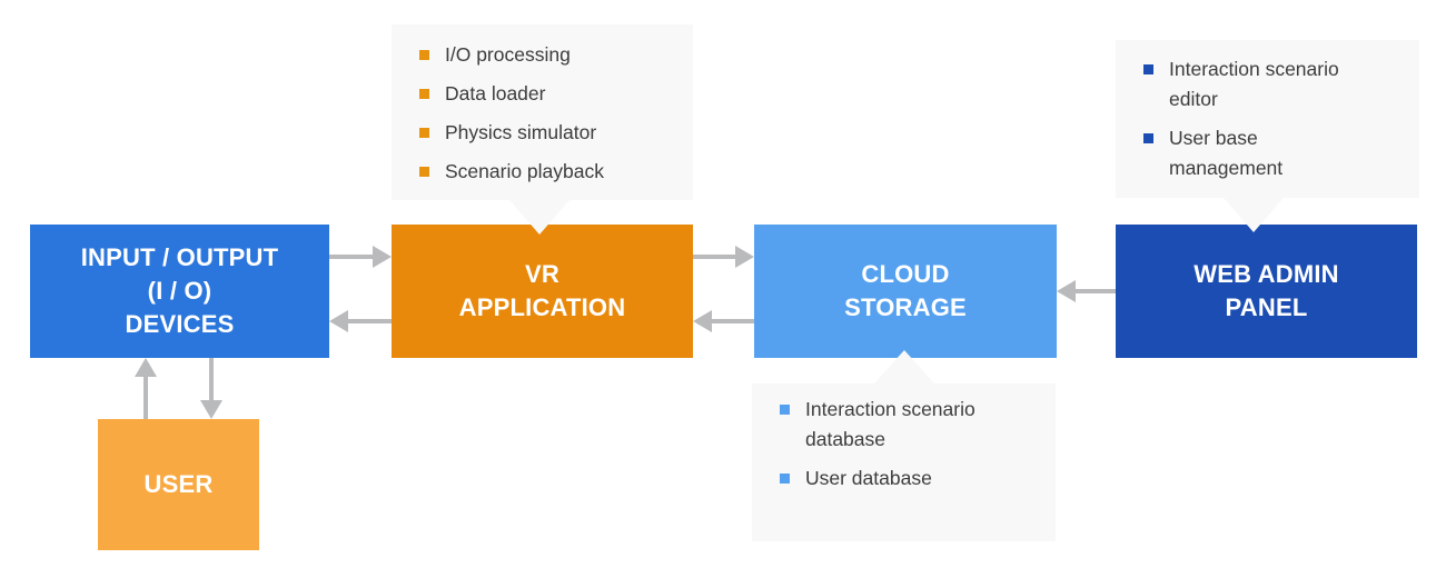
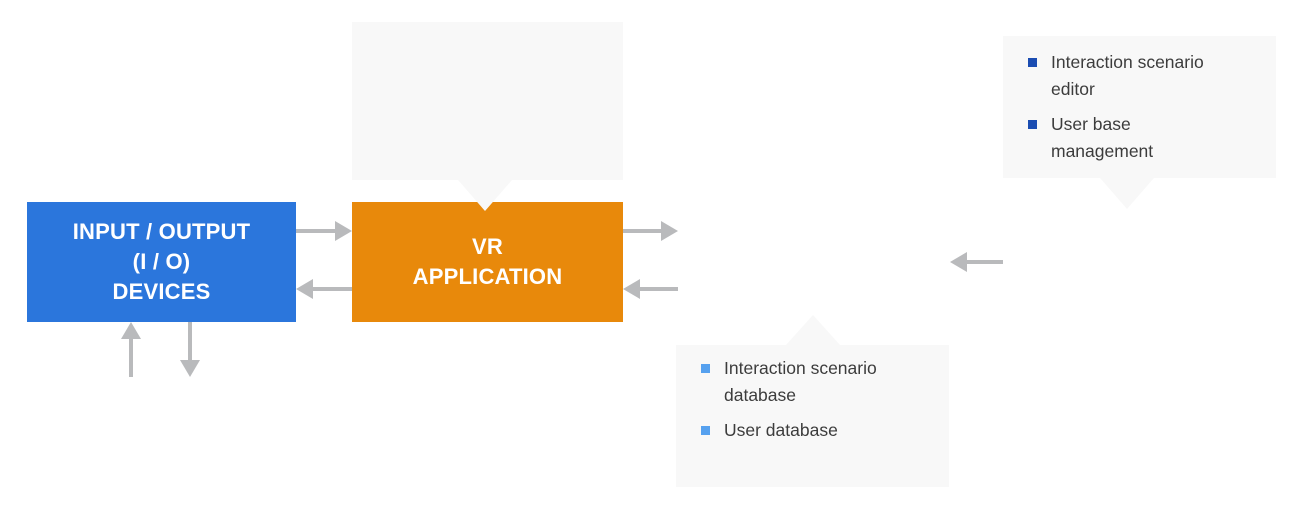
  INPUT / OUTPUT
  (I / O)
  DEVICES
  VR
  APPLICATION
- CLOUD
- STORAGE
- WEB ADMIN
- PANEL
- USER
- I/O processing
- Data loader
- Physics simulator
- Scenario playback
  Interaction scenario
  editor
  User base
  management
  Interaction scenario
  database
  User database
